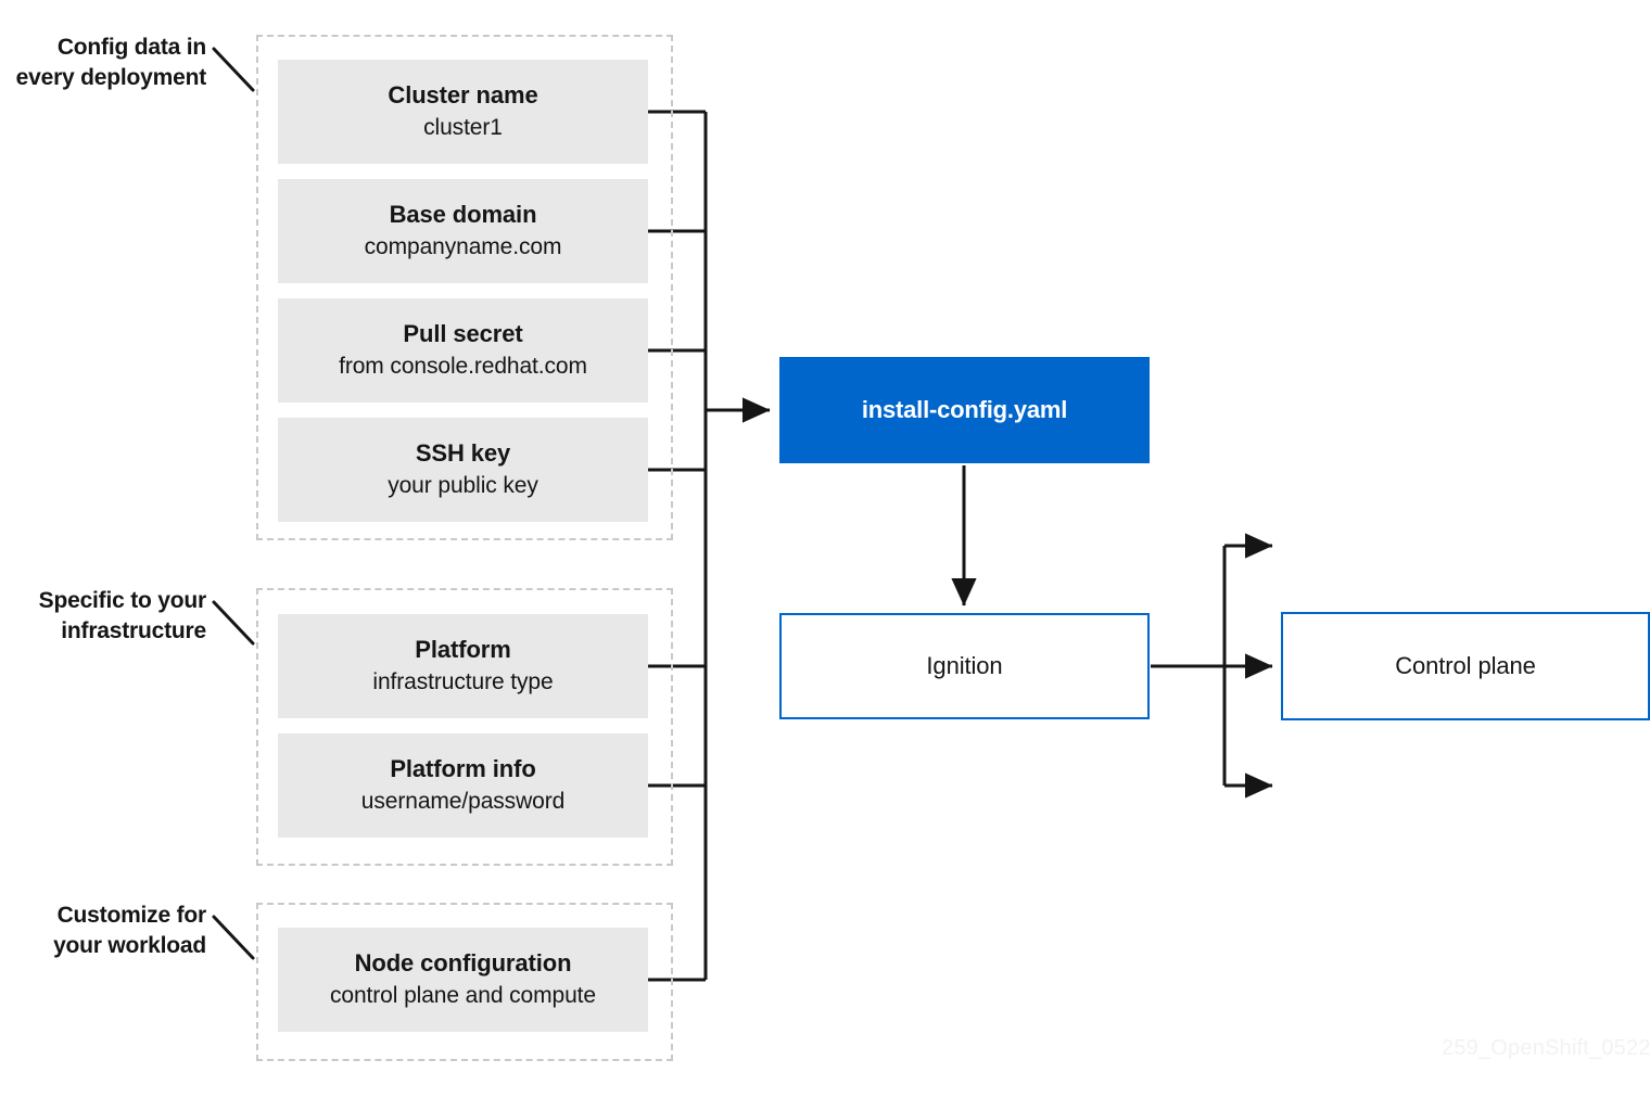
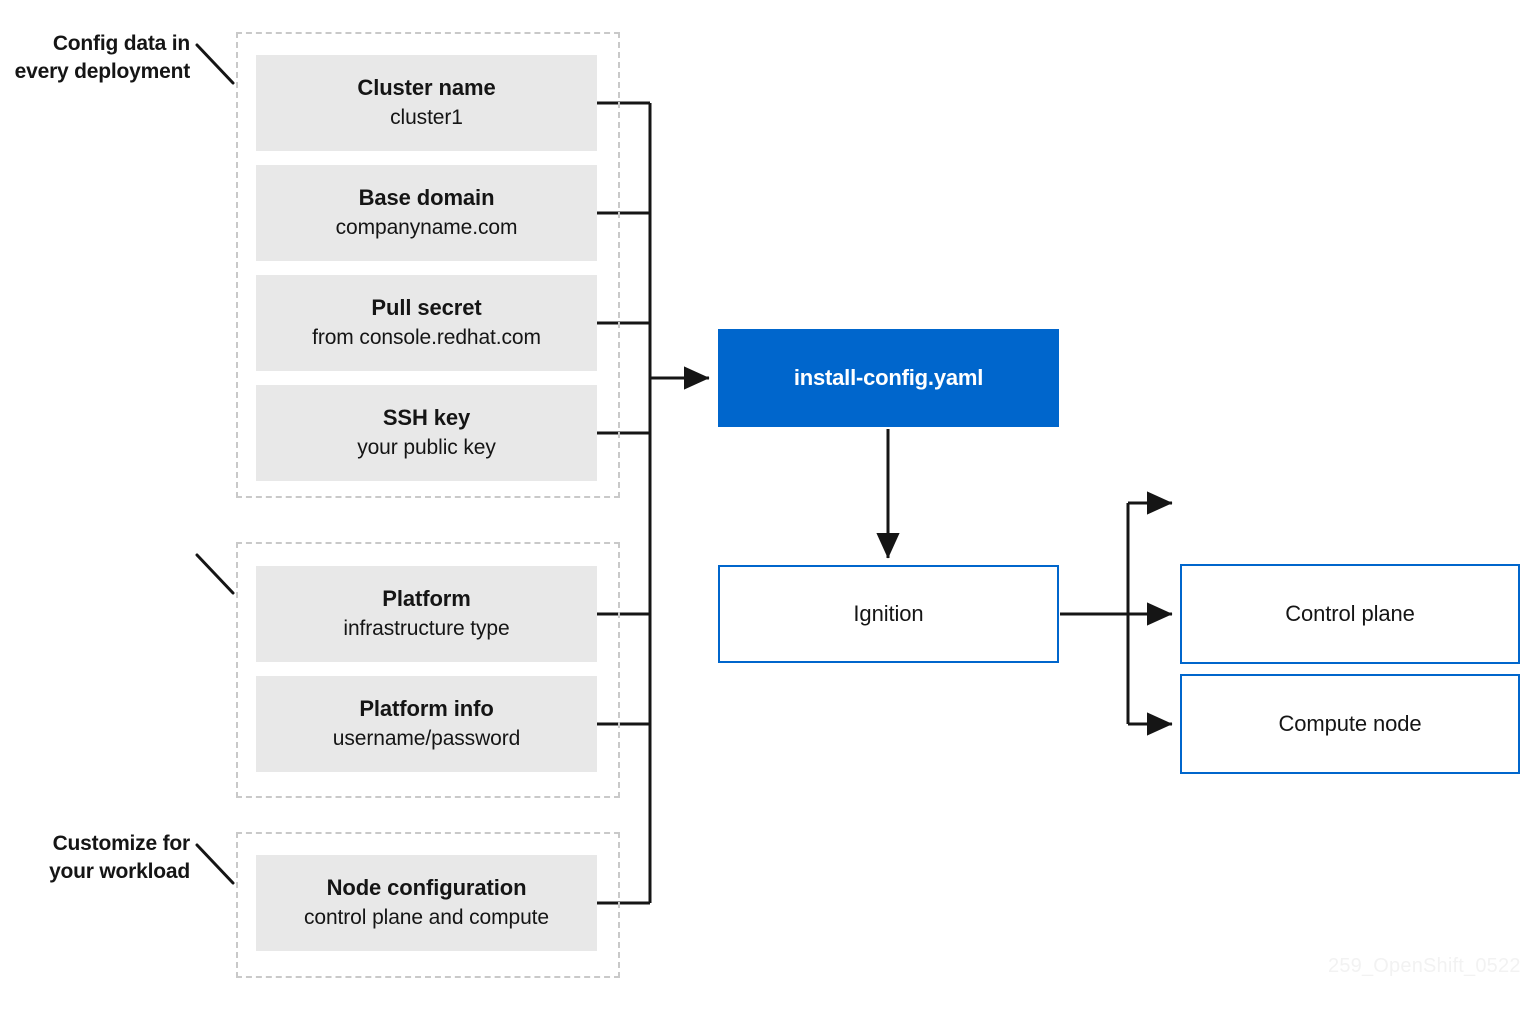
  Config data in
  every deployment
- Specific to your
- infrastructure
  Customize for
  your workload
  Cluster name
  cluster1
  Base domain
  companyname.com
  Pull secret
  from console.redhat.com
  SSH key
  your public key
  Platform
  infrastructure type
  Platform info
  username/password
  Node configuration
  control plane and compute
  install-config.yaml
  Ignition
  Control plane
+ Compute node
